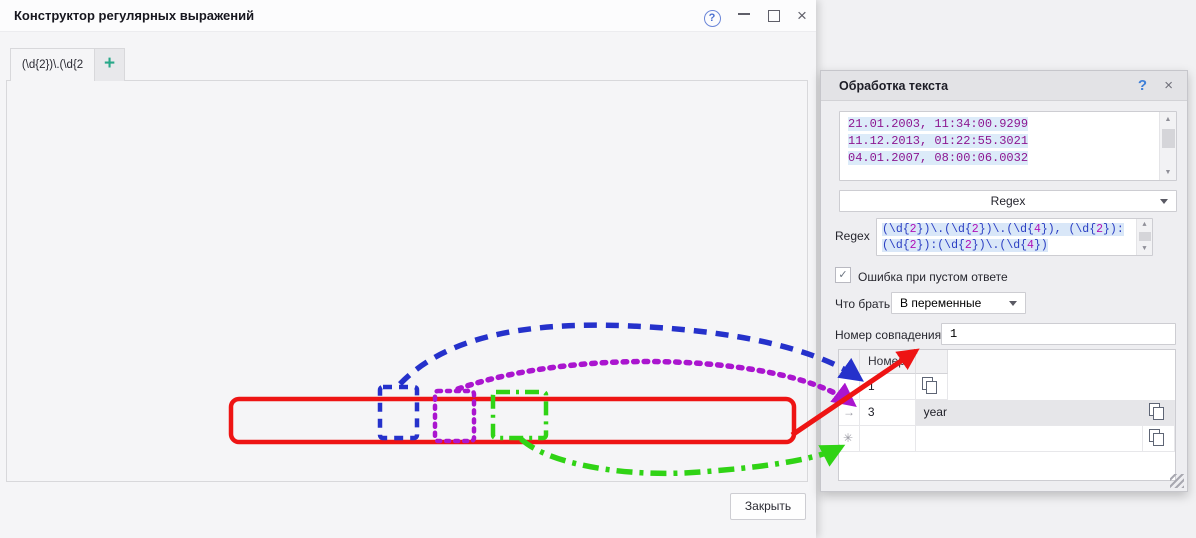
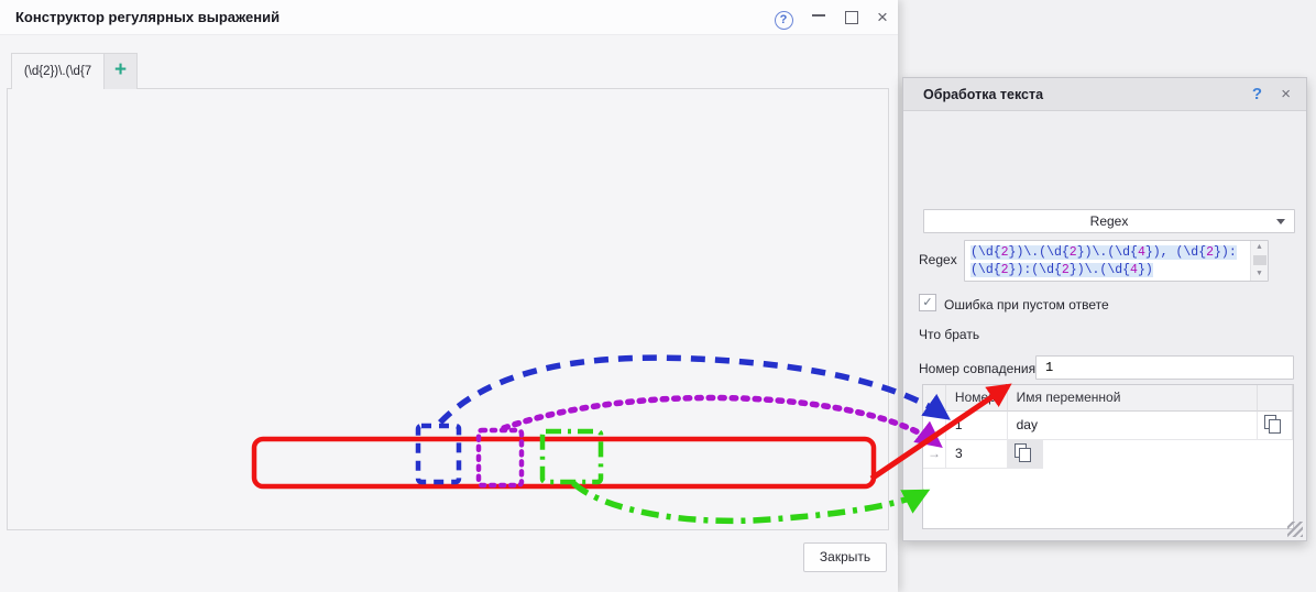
  Конструктор регулярных выражений
  ?
  ×
- (\d{2})\.(\d{2
+ (\d{2})\.(\d{7
  +
  Закрыть
  Обработка текста
  ?
  ×
- 21.01.2003, 11:34:00.9299
- 11.12.2013, 01:22:55.3021
- 04.01.2007, 08:00:06.0032
  Regex
  Regex
  (\d{2})\.(\d{2})\.(\d{4}), (\d{2}):
  (\d{2}):(\d{2})\.(\d{4})
  ▲
  ▼
  ✓
  Ошибка при пустом ответе
  Что брать
- В переменные
  Номер совпадения
  1
  Номе
+ Имя переменной
  1
+ day
  →
  3
- year
- ✳
